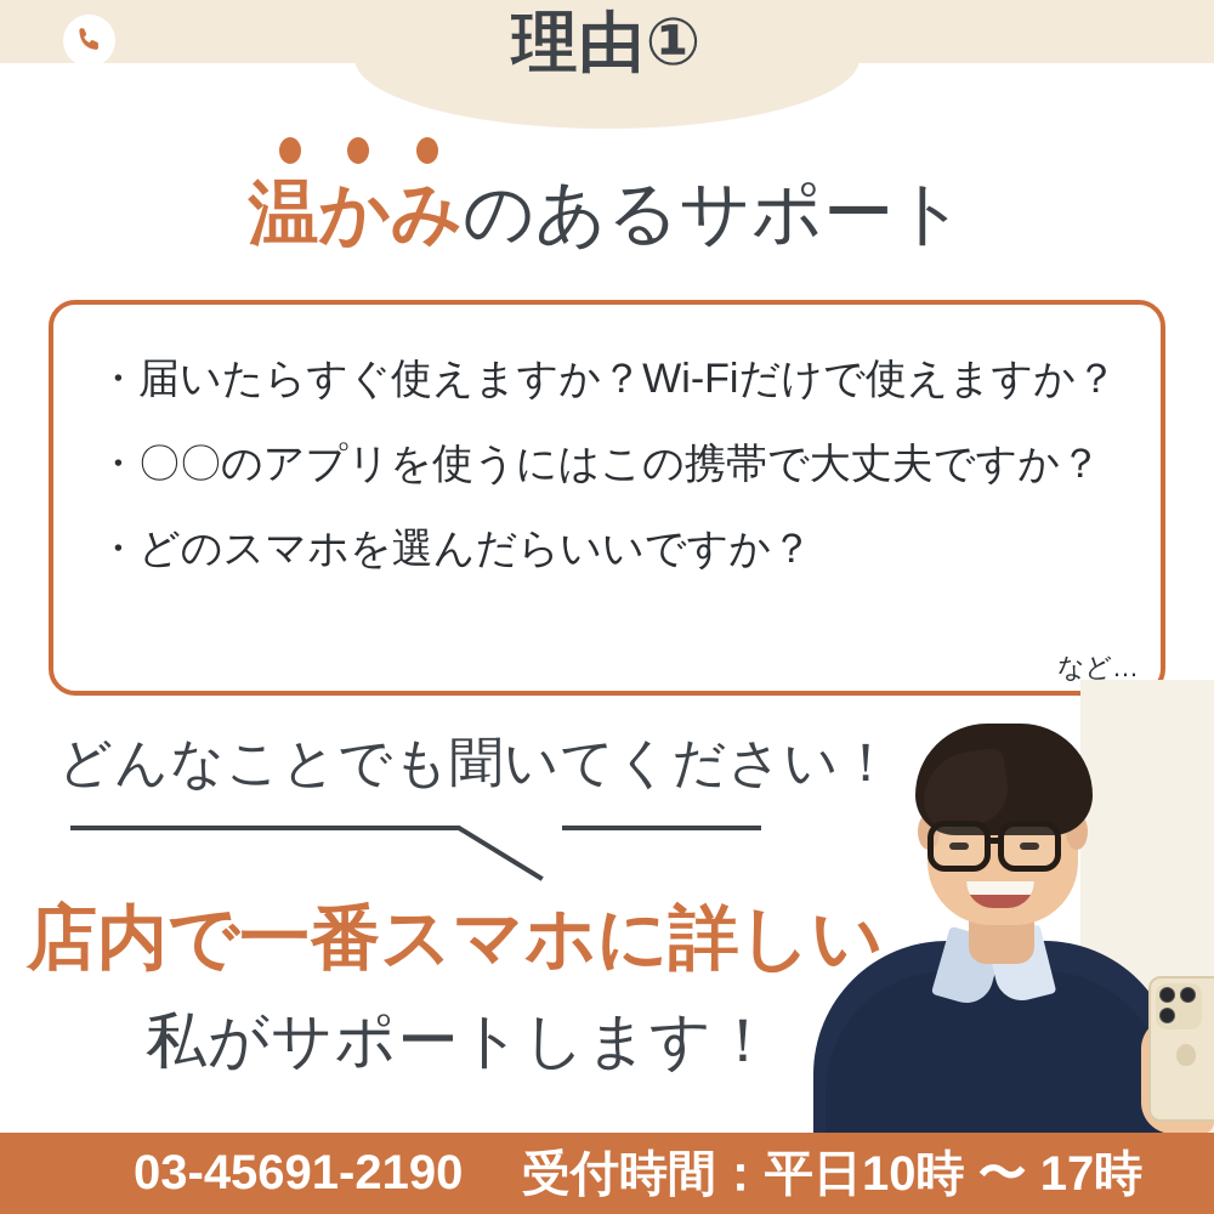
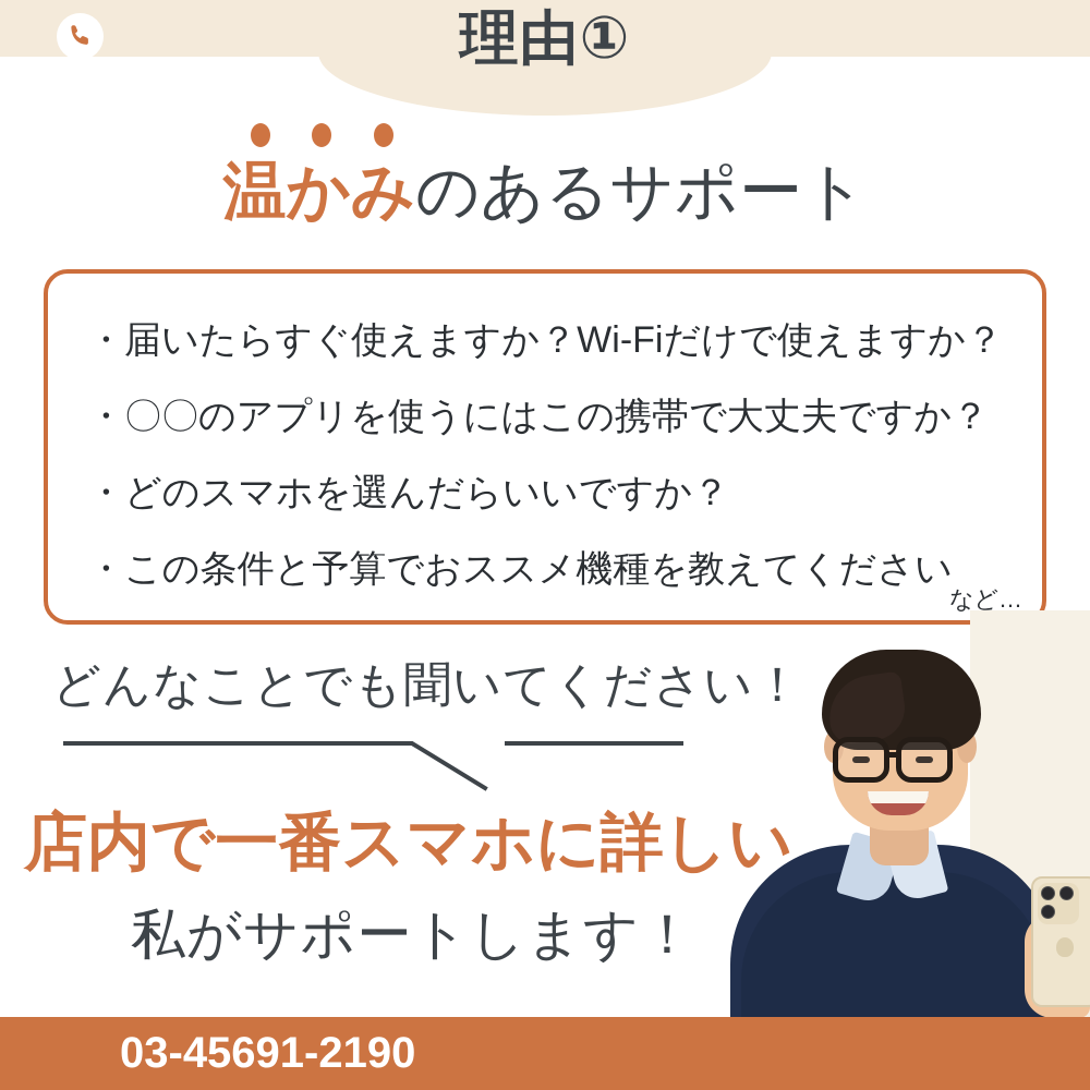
  理由①
  温かみのあるサポート
  ・届いたらすぐ使えますか？Wi-Fiだけで使えますか？
  ・〇〇のアプリを使うにはこの携帯で大丈夫ですか？
  ・どのスマホを選んだらいいですか？
+ ・この条件と予算でおススメ機種を教えてください
  など…
  どんなことでも聞いてください！
  店内で一番スマホに詳しい
  私がサポートします！
  03-45691-2190
- 受付時間：平日10時 〜 17時
